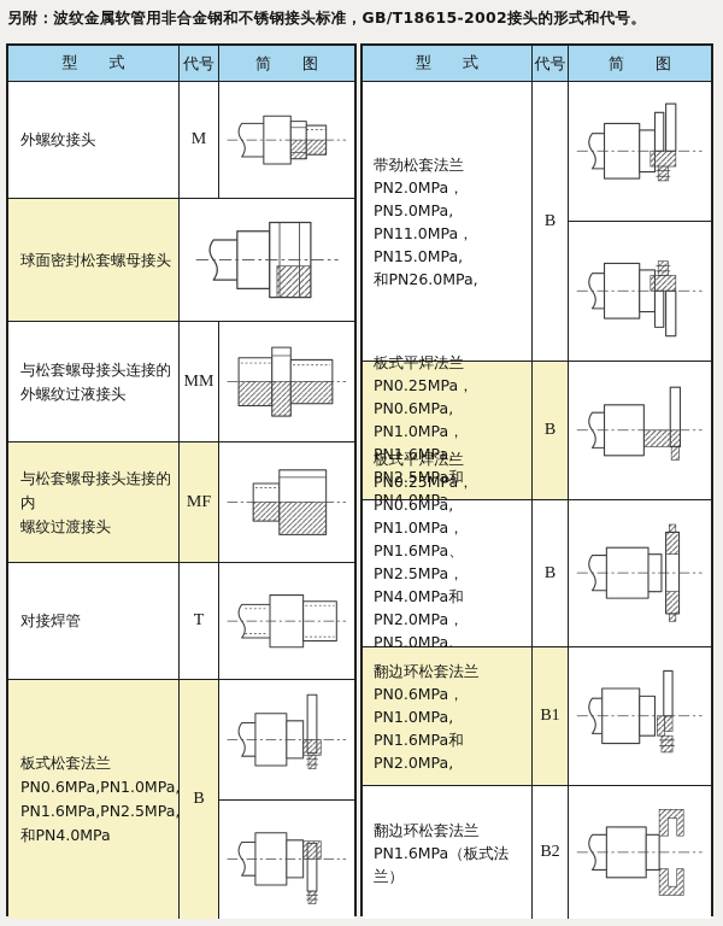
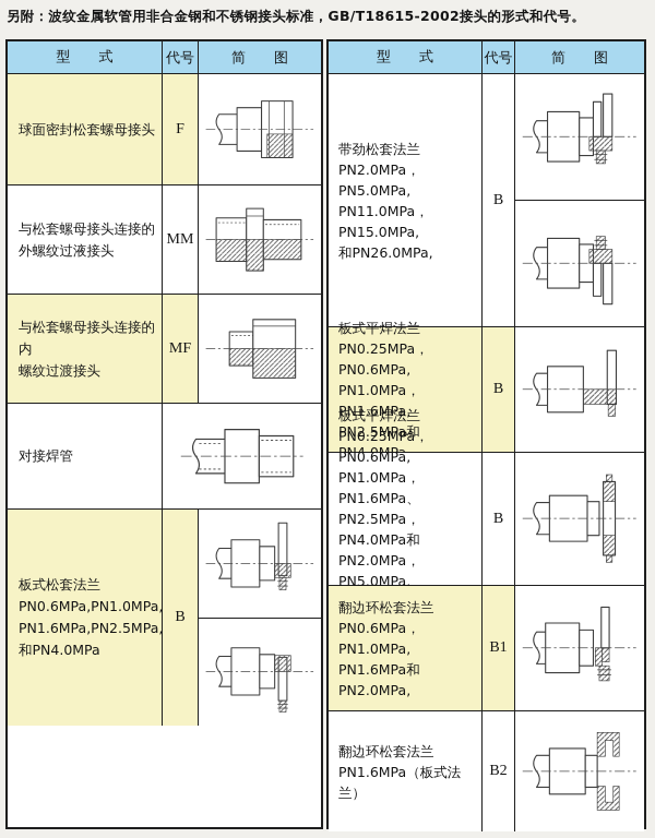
  另附：波纹金属软管用非合金钢和不锈钢接头标准，GB/T18615-2002接头的形式和代号。
  型 式
  代号
  简 图
- 外螺纹接头
- M
  球面密封松套螺母接头
+ F
  与松套螺母接头连接的
  外螺纹过液接头
  MM
  与松套螺母接头连接的内
  螺纹过渡接头
  MF
  对接焊管
- T
  板式松套法兰
  PN0.6MPa,PN1.0MPa,
  PN1.6MPa,PN2.5MPa,
  和PN4.0MPa
  B
  型 式
  代号
  简 图
  带劲松套法兰
  PN2.0MPa，PN5.0MPa,
  PN11.0MPa，PN15.0MPa,
  和PN26.0MPa,
  B
  板式平焊法兰
  PN0.25MPa，PN0.6MPa,
  PN1.0MPa，PN1.6MPa,
  B
  板式平焊法兰
  PN0.25MPa，PN0.6MPa,
  PN1.0MPa，PN1.6MPa、
  PN2.5MPa，PN4.0MPa和
  PN2.0MPa，PN5.0MPa,
  B
  翻边环松套法兰
  PN0.6MPa，PN1.0MPa,
  PN1.6MPa和PN2.0MPa,
  B1
  翻边环松套法兰
  PN1.6MPa（板式法兰）
  B2
